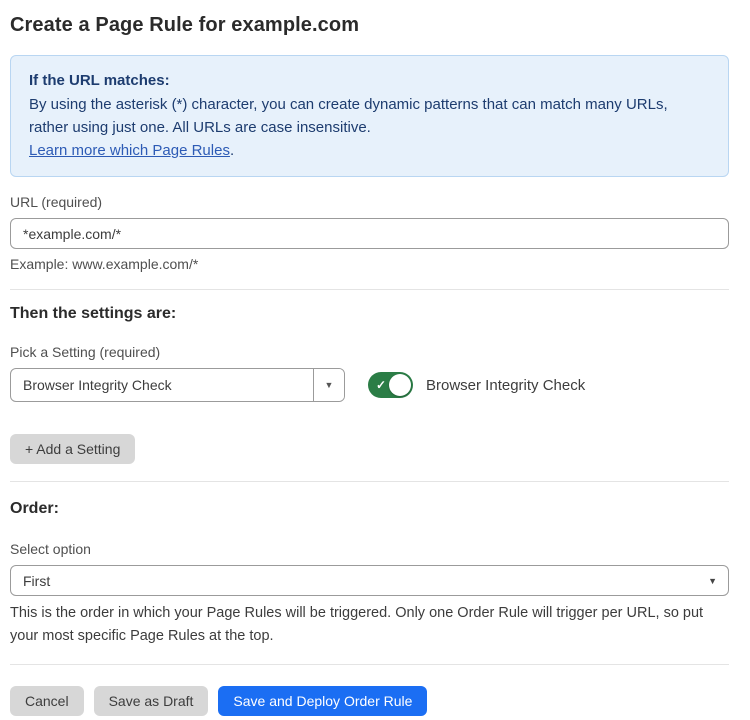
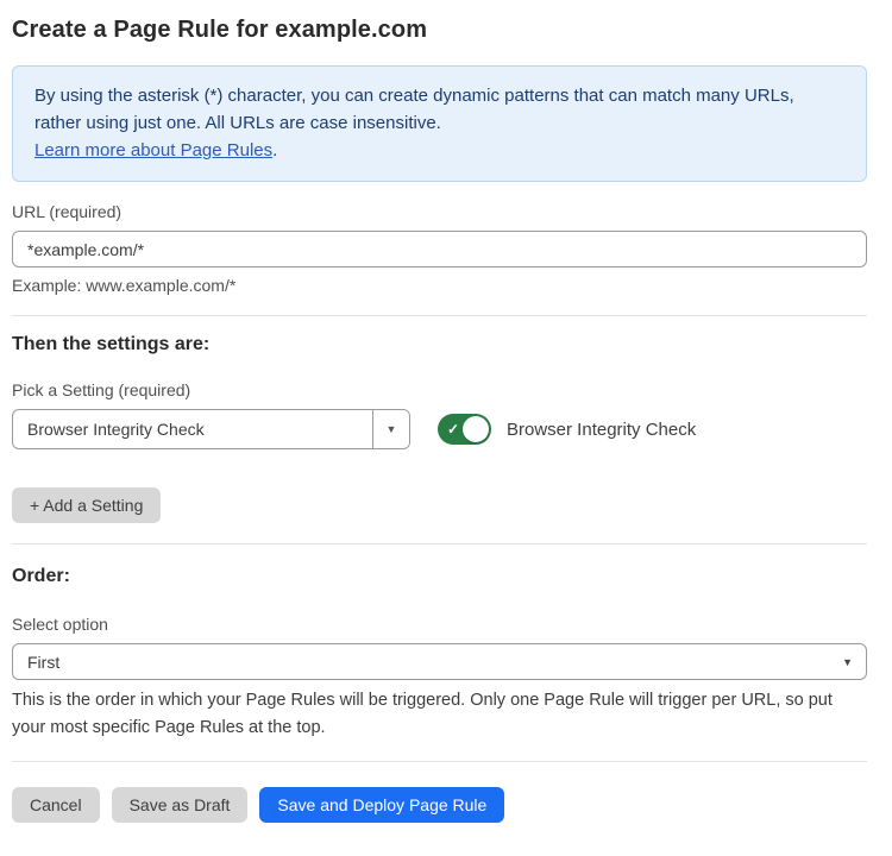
  Create a Page Rule for example.com
- If the URL matches:
  By using the asterisk (*) character, you can create dynamic patterns that can match many URLs, rather using just one. All URLs are case insensitive.
- Learn more which Page Rules.
+ Learn more about Page Rules.
  URL (required)
  *example.com/*
  Example: www.example.com/*
  Then the settings are:
  Pick a Setting (required)
  Browser Integrity Check
  ▼
  ✓
  Browser Integrity Check
  + Add a Setting
  Order:
  Select option
  First
  ▼
- This is the order in which your Page Rules will be triggered. Only one Order Rule will trigger per URL, so put your most specific Page Rules at the top.
+ This is the order in which your Page Rules will be triggered. Only one Page Rule will trigger per URL, so put your most specific Page Rules at the top.
  Cancel
  Save as Draft
- Save and Deploy Order Rule
+ Save and Deploy Page Rule
